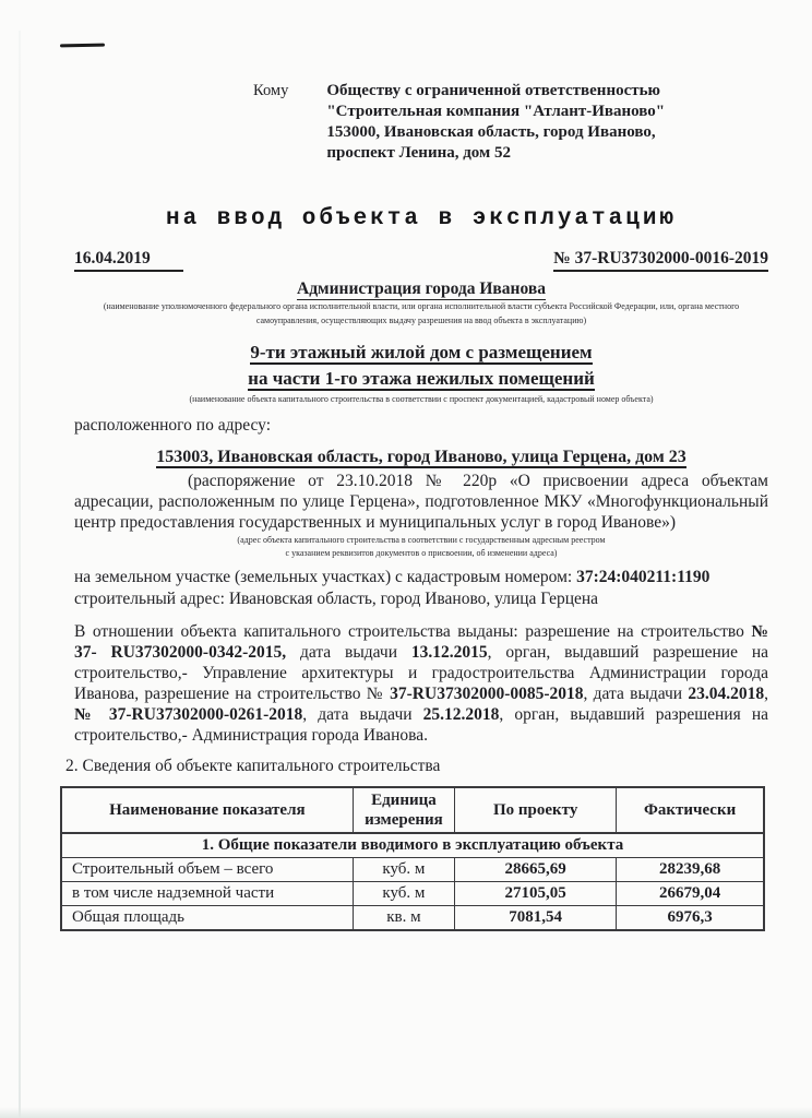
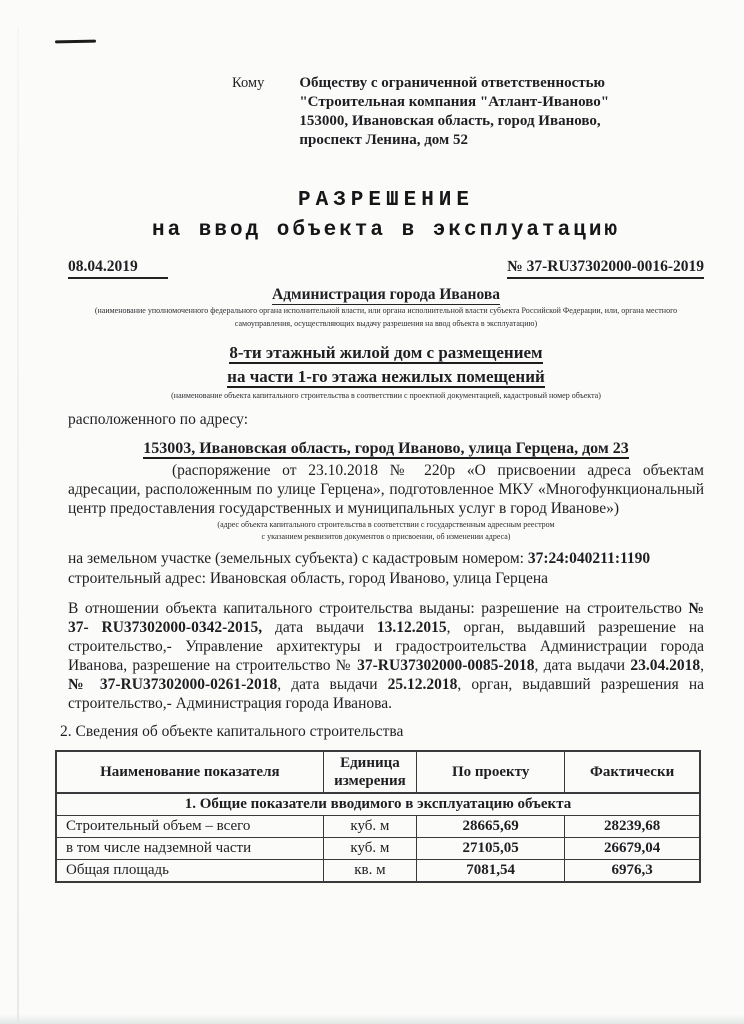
  Кому
  Обществу с ограниченной ответственностью
  "Строительная компания "Атлант-Иваново"
  153000, Ивановская область, город Иваново,
  проспект Ленина, дом 52
+ РАЗРЕШЕНИЕ
  на ввод объекта в эксплуатацию
- 16.04.2019
+ 08.04.2019
  № 37-RU37302000-0016-2019
  Администрация города Иванова
  (наименование уполномоченного федерального органа исполнительной власти, или органа исполнительной власти субъекта Российской Федерации, или, органа местного
  самоуправления, осуществляющих выдачу разрешения на ввод объекта в эксплуатацию)
- 9-ти этажный жилой дом с размещением
+ 8-ти этажный жилой дом с размещением
  на части 1-го этажа нежилых помещений
- (наименование объекта капитального строительства в соответствии с проспект документацией, кадастровый номер объекта)
+ (наименование объекта капитального строительства в соответствии с проектной документацией, кадастровый номер объекта)
  расположенного по адресу:
  153003, Ивановская область, город Иваново, улица Герцена, дом 23
  (распоряжение от 23.10.2018 № 220р «О присвоении адреса объектам адресации, расположенным по улице Герцена», подготовленное МКУ «Многофункциональный центр предоставления государственных и муниципальных услуг в город Иванове»)
  (адрес объекта капитального строительства в соответствии с государственным адресным реестром
  с указанием реквизитов документов о присвоении, об изменении адреса)
- на земельном участке (земельных участках) с кадастровым номером: 37:24:040211:1190
+ на земельном участке (земельных субъекта) с кадастровым номером: 37:24:040211:1190
  строительный адрес: Ивановская область, город Иваново, улица Герцена
  В отношении объекта капитального строительства выданы: разрешение на строительство № 37- RU37302000-0342-2015, дата выдачи 13.12.2015, орган, выдавший разрешение на строительство,- Управление архитектуры и градостроительства Администрации города Иванова, разрешение на строительство № 37-RU37302000-0085-2018, дата выдачи 23.04.2018, № 37-RU37302000-0261-2018, дата выдачи 25.12.2018, орган, выдавший разрешения на строительство,- Администрация города Иванова.
  2. Сведения об объекте капитального строительства
  Наименование показателя	Единица измерения	По проекту	Фактически
  1. Общие показатели вводимого в эксплуатацию объекта
  Строительный объем – всего	куб. м	28665,69	28239,68
  в том числе надземной части	куб. м	27105,05	26679,04
  Общая площадь	кв. м	7081,54	6976,3
